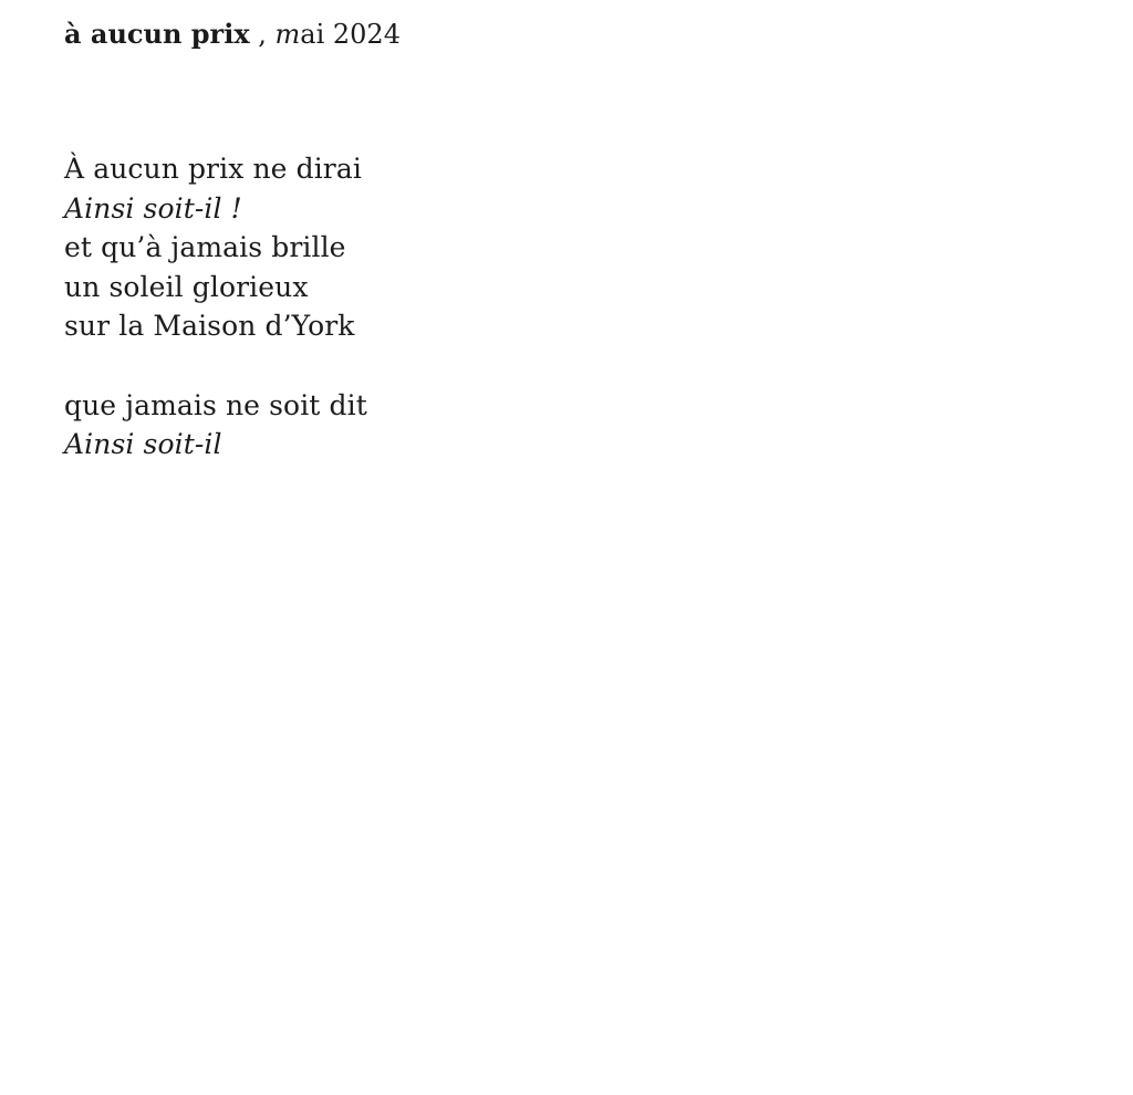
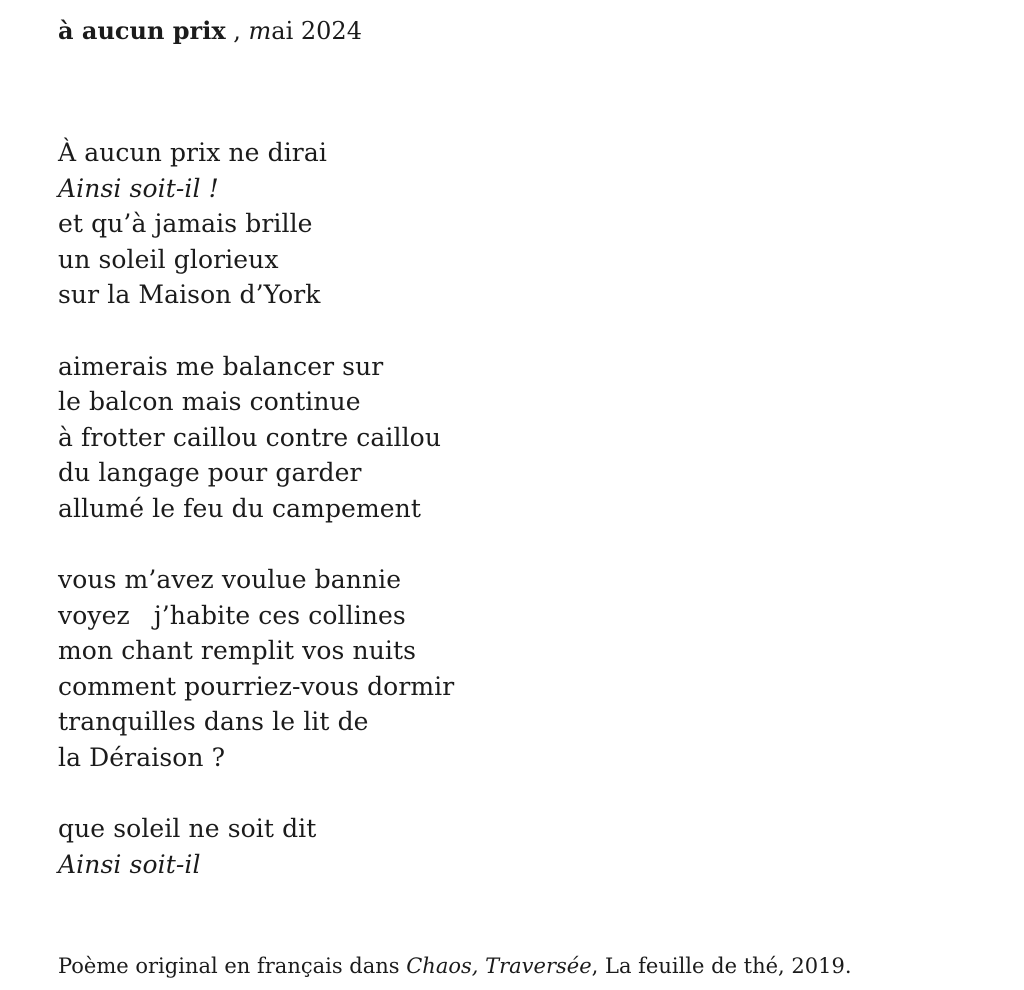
  à aucun prix , mai 2024
  À aucun prix ne dirai
  Ainsi soit-il !
  et qu’à jamais brille
  un soleil glorieux
  sur la Maison d’York
+ aimerais me balancer sur
+ le balcon mais continue
+ à frotter caillou contre caillou
+ du langage pour garder
+ allumé le feu du campement
+ vous m’avez voulue bannie
+ voyez j’habite ces collines
+ mon chant remplit vos nuits
+ comment pourriez-vous dormir
+ tranquilles dans le lit de
+ la Déraison ?
- que jamais ne soit dit
+ que soleil ne soit dit
  Ainsi soit-il
+ Poème original en français dans Chaos, Traversée, La feuille de thé, 2019.
